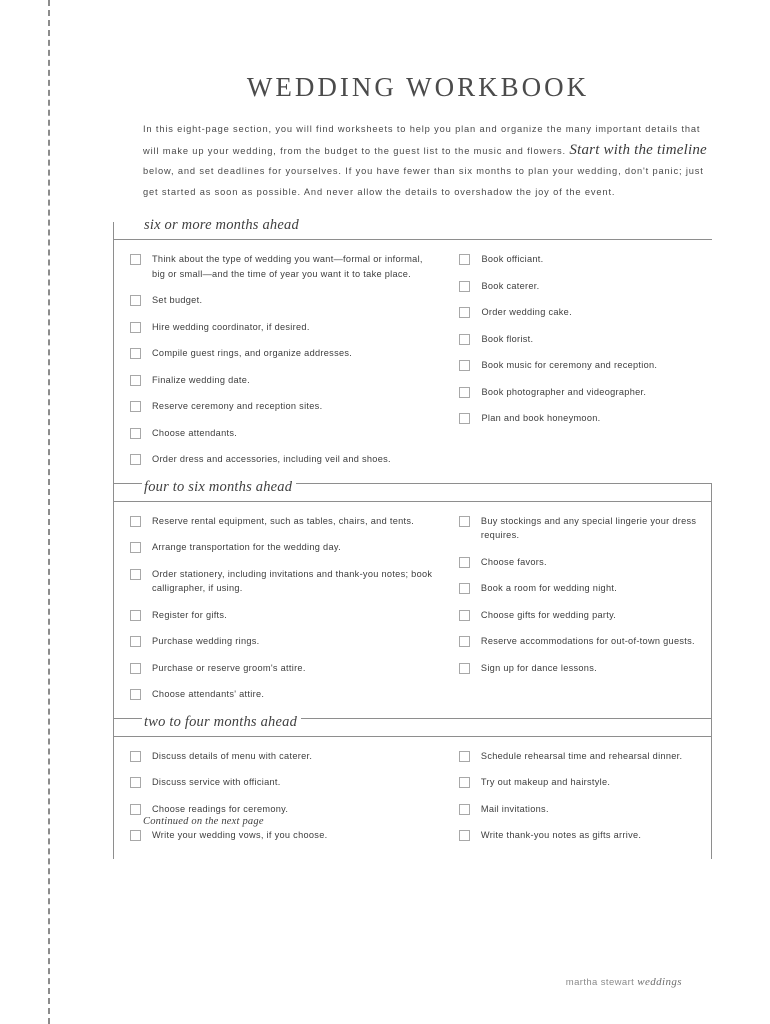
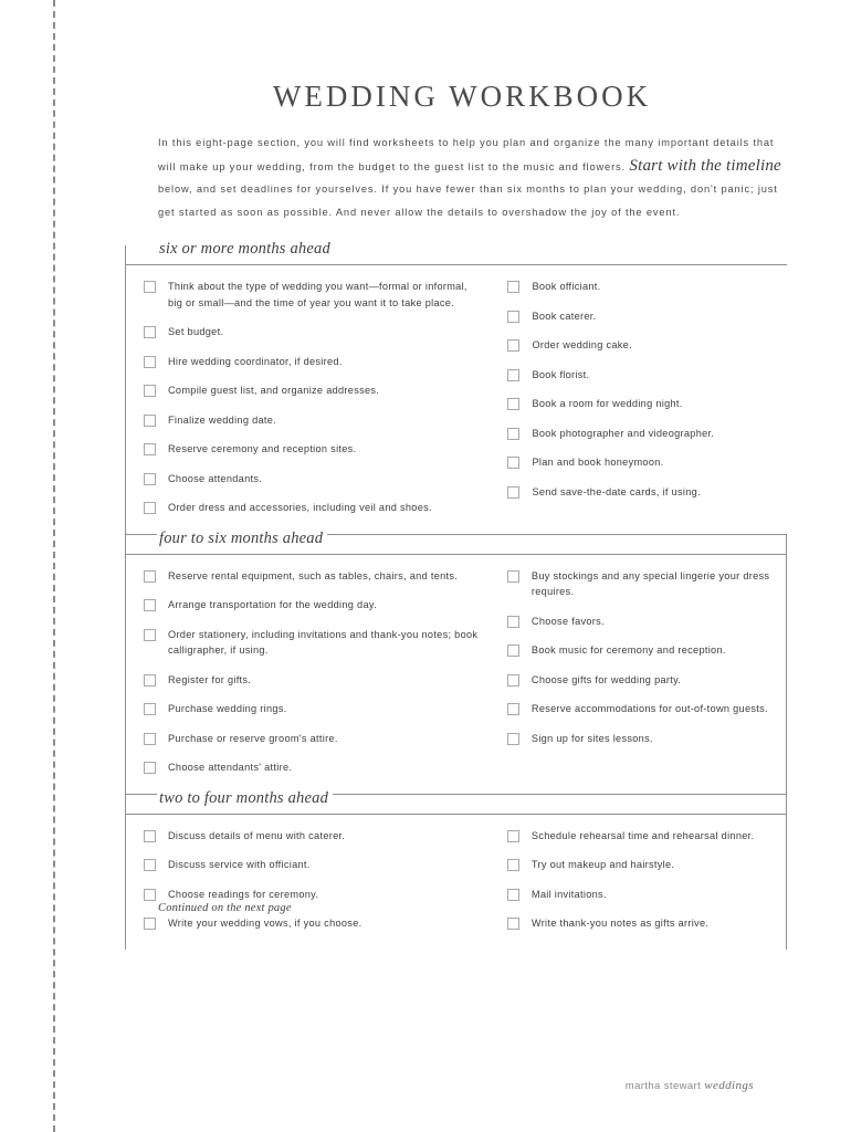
  WEDDING WORKBOOK
  In this eight-page section, you will find worksheets to help you plan and organize the many important details that will make up your wedding, from the budget to the guest list to the music and flowers. Start with the timeline below, and set deadlines for yourselves. If you have fewer than six months to plan your wedding, don't panic; just get started as soon as possible. And never allow the details to overshadow the joy of the event.
  six or more months ahead
  Think about the type of wedding you want—formal or informal, big or small—and the time of year you want it to take place.
  Set budget.
  Hire wedding coordinator, if desired.
- Compile guest rings, and organize addresses.
+ Compile guest list, and organize addresses.
  Finalize wedding date.
  Reserve ceremony and reception sites.
  Choose attendants.
  Order dress and accessories, including veil and shoes.
  Book officiant.
  Book caterer.
  Order wedding cake.
  Book florist.
- Book music for ceremony and reception.
+ Book a room for wedding night.
  Book photographer and videographer.
  Plan and book honeymoon.
+ Send save-the-date cards, if using.
  four to six months ahead
  Reserve rental equipment, such as tables, chairs, and tents.
  Arrange transportation for the wedding day.
  Order stationery, including invitations and thank-you notes; book calligrapher, if using.
  Register for gifts.
  Purchase wedding rings.
  Purchase or reserve groom's attire.
  Choose attendants' attire.
  Buy stockings and any special lingerie your dress requires.
  Choose favors.
- Book a room for wedding night.
+ Book music for ceremony and reception.
  Choose gifts for wedding party.
  Reserve accommodations for out-of-town guests.
- Sign up for dance lessons.
+ Sign up for sites lessons.
  two to four months ahead
  Discuss details of menu with caterer.
  Discuss service with officiant.
  Choose readings for ceremony.
  Write your wedding vows, if you choose.
  Schedule rehearsal time and rehearsal dinner.
  Try out makeup and hairstyle.
  Mail invitations.
  Write thank-you notes as gifts arrive.
  Continued on the next page
  martha stewart weddings
